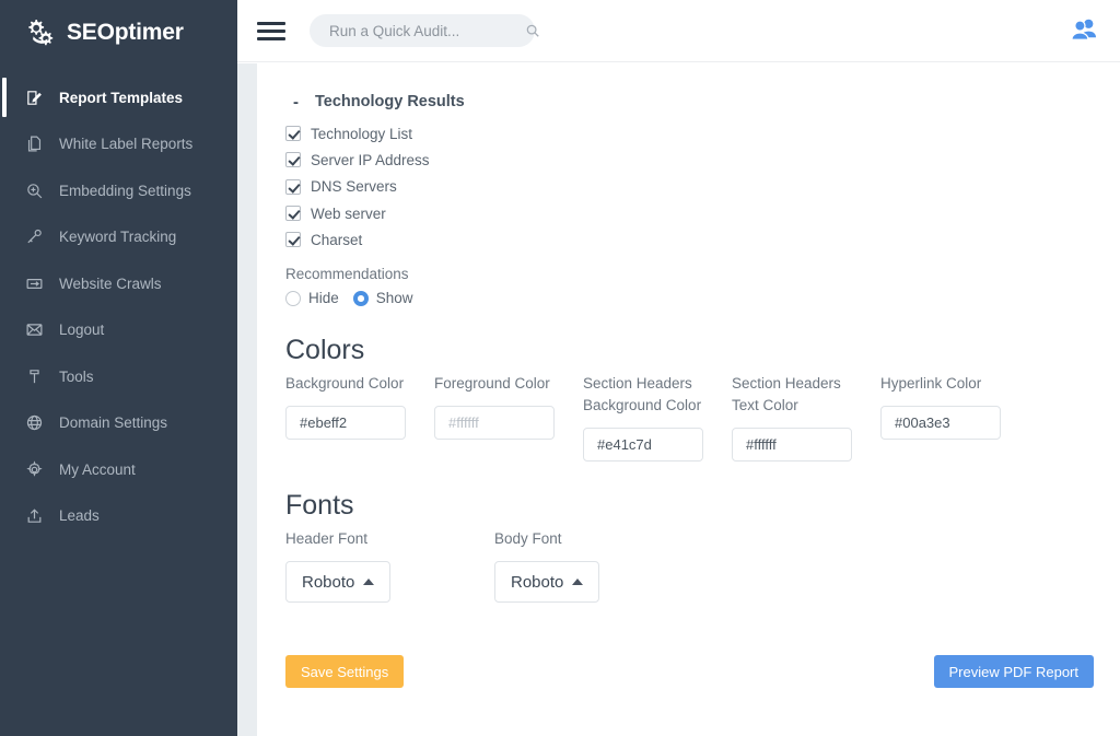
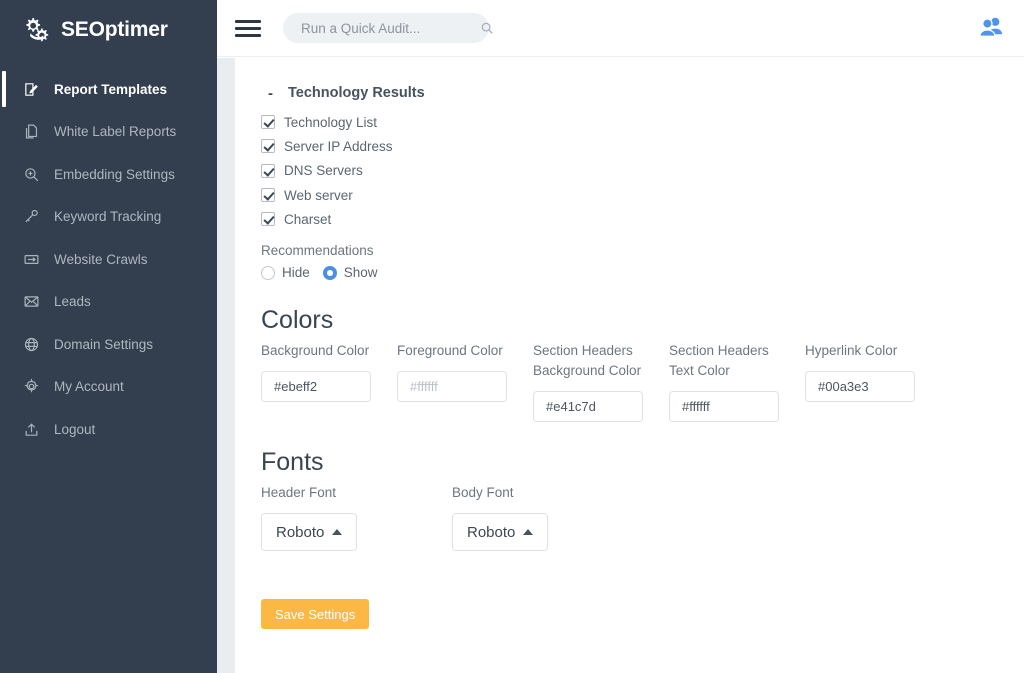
  SEOptimer
  Report Templates
  White Label Reports
  Embedding Settings
  Keyword Tracking
  Website Crawls
- Logout
+ Leads
- Tools
  Domain Settings
  My Account
- Leads
+ Logout
  Run a Quick Audit...
  -
  Technology Results
  Technology List
  Server IP Address
  DNS Servers
  Web server
  Charset
  Recommendations
  Hide
  Show
  Colors
  Background Color
  #ebeff2
  Foreground Color
  #ffffff
  Section Headers Background Color
  #e41c7d
  Section Headers Text Color
  #ffffff
  Hyperlink Color
  #00a3e3
  Fonts
  Header Font
  Roboto
  Body Font
  Roboto
  Save Settings
- Preview PDF Report
